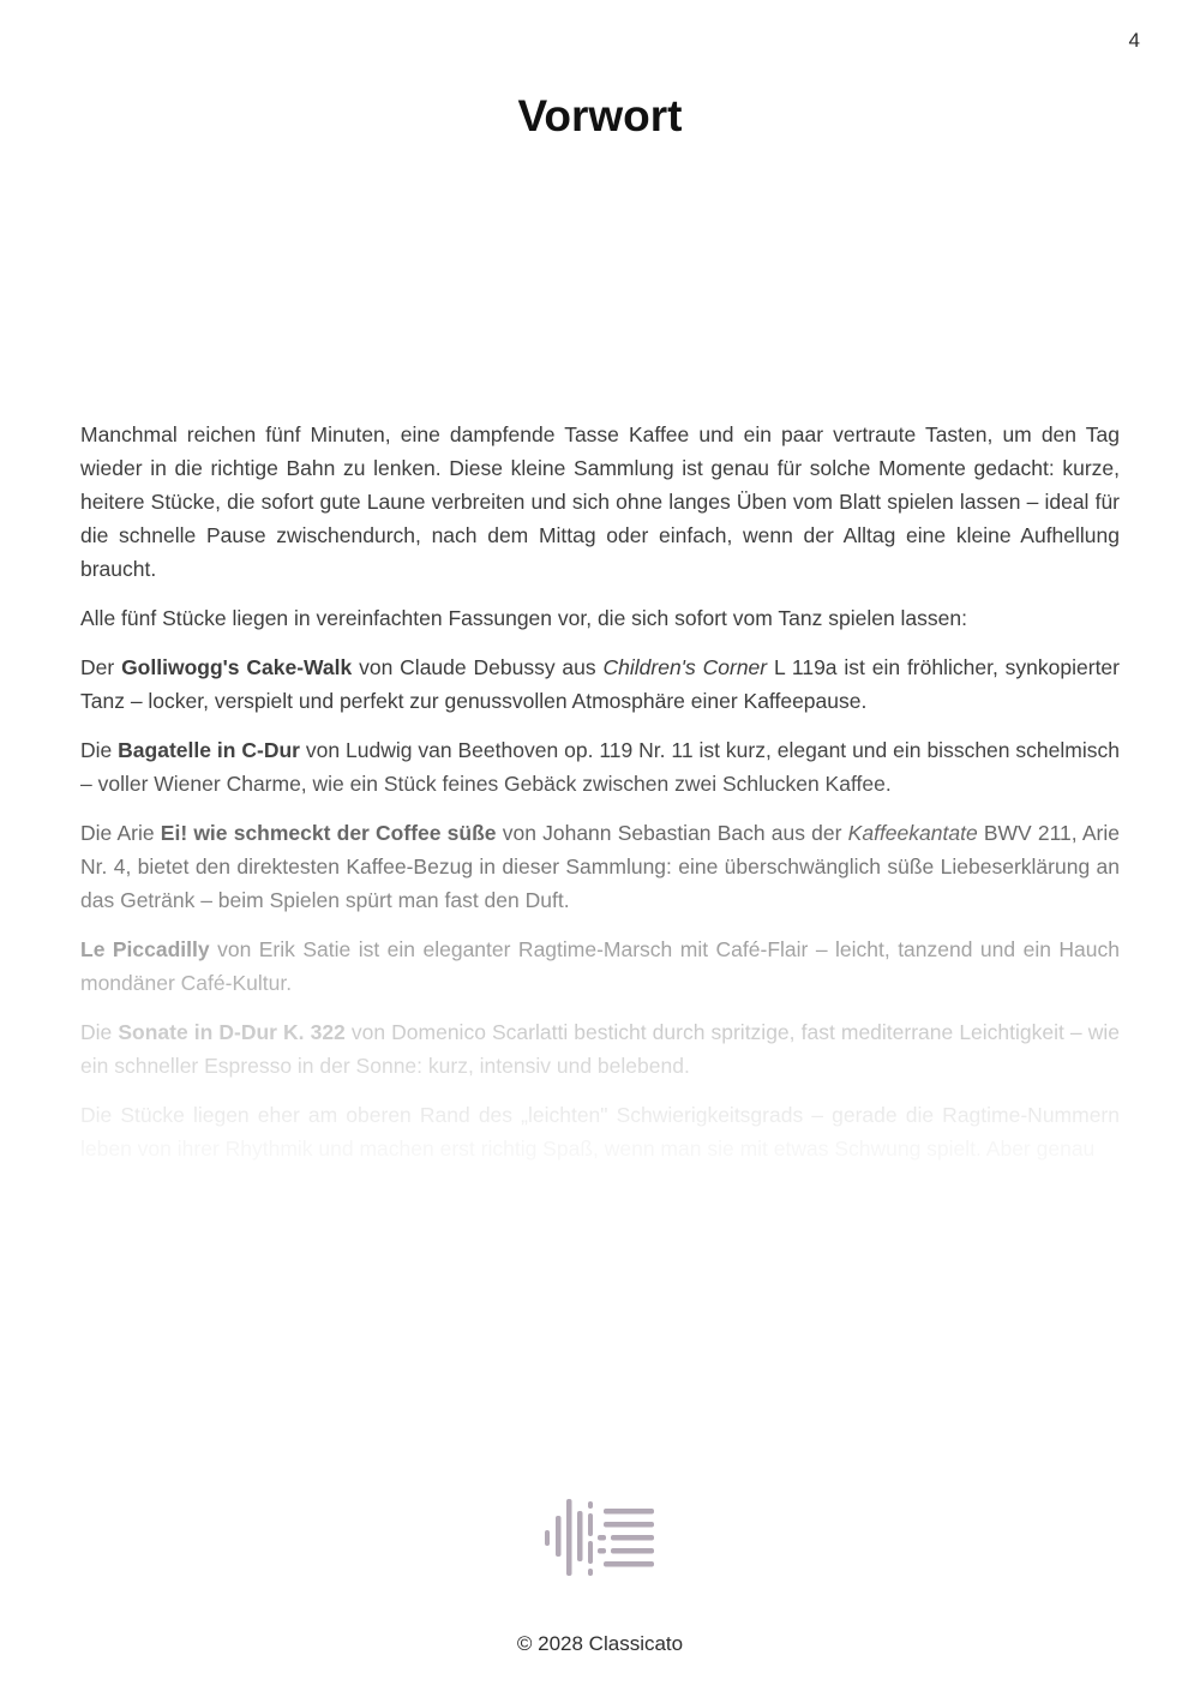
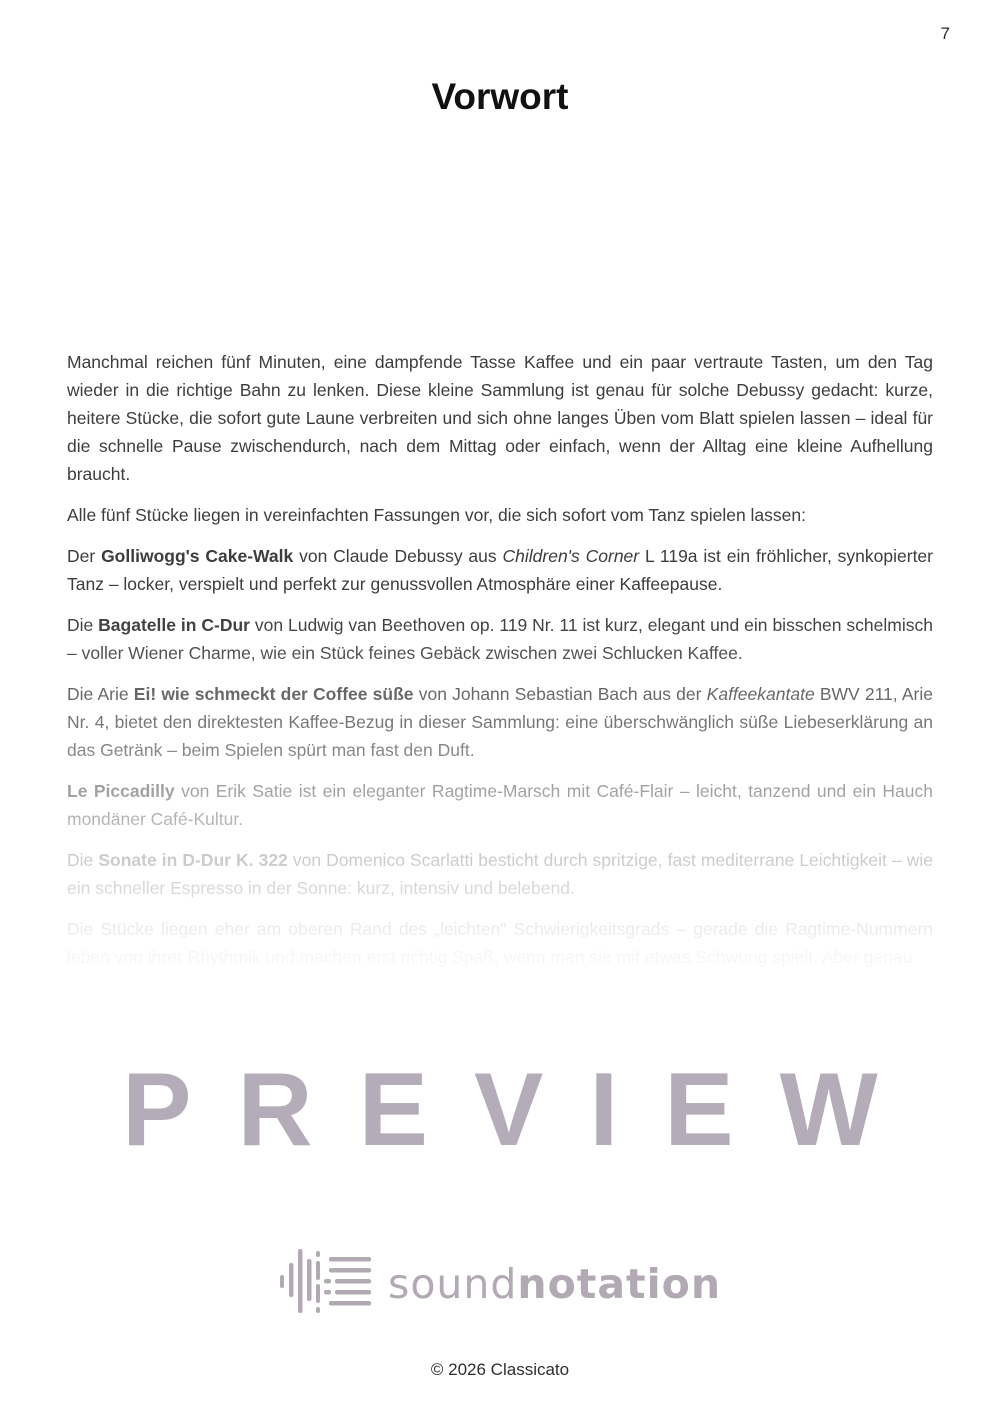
- 4
+ 7
  Vorwort
- Manchmal reichen fünf Minuten, eine dampfende Tasse Kaffee und ein paar vertraute Tasten, um den Tag wieder in die richtige Bahn zu lenken. Diese kleine Sammlung ist genau für solche Momente gedacht: kurze, heitere Stücke, die sofort gute Laune verbreiten und sich ohne langes Üben vom Blatt spielen lassen – ideal für die schnelle Pause zwischendurch, nach dem Mittag oder einfach, wenn der Alltag eine kleine Aufhellung braucht.
+ Manchmal reichen fünf Minuten, eine dampfende Tasse Kaffee und ein paar vertraute Tasten, um den Tag wieder in die richtige Bahn zu lenken. Diese kleine Sammlung ist genau für solche Debussy gedacht: kurze, heitere Stücke, die sofort gute Laune verbreiten und sich ohne langes Üben vom Blatt spielen lassen – ideal für die schnelle Pause zwischendurch, nach dem Mittag oder einfach, wenn der Alltag eine kleine Aufhellung braucht.
  Alle fünf Stücke liegen in vereinfachten Fassungen vor, die sich sofort vom Tanz spielen lassen:
  Der Golliwogg's Cake-Walk von Claude Debussy aus Children's Corner L 119a ist ein fröhlicher, synkopierter Tanz – locker, verspielt und perfekt zur genussvollen Atmosphäre einer Kaffeepause.
+ PREVIEW
+ soundnotation
- © 2028 Classicato
+ © 2026 Classicato
